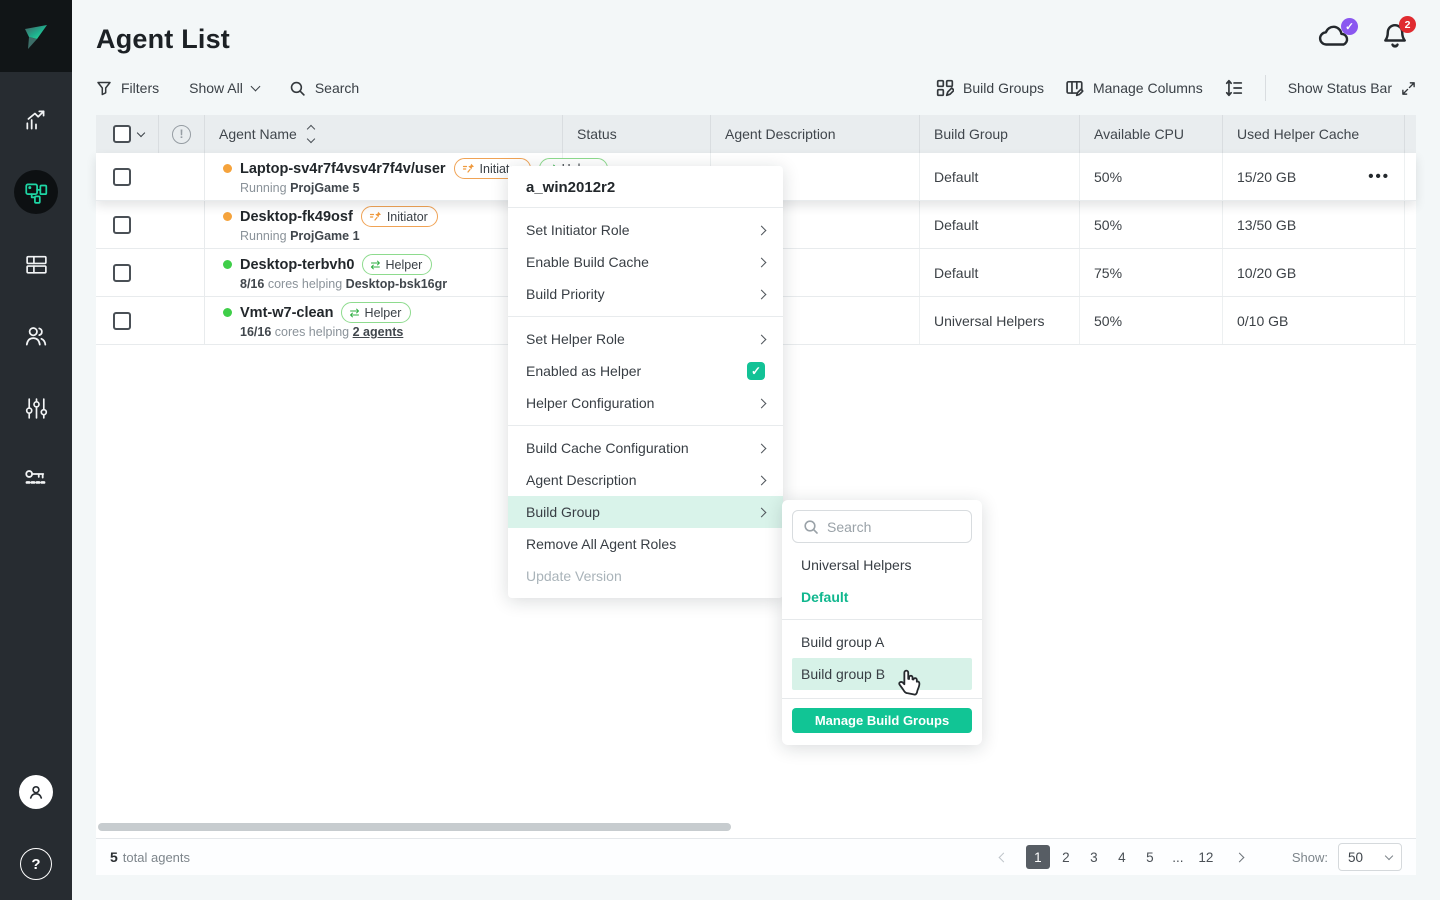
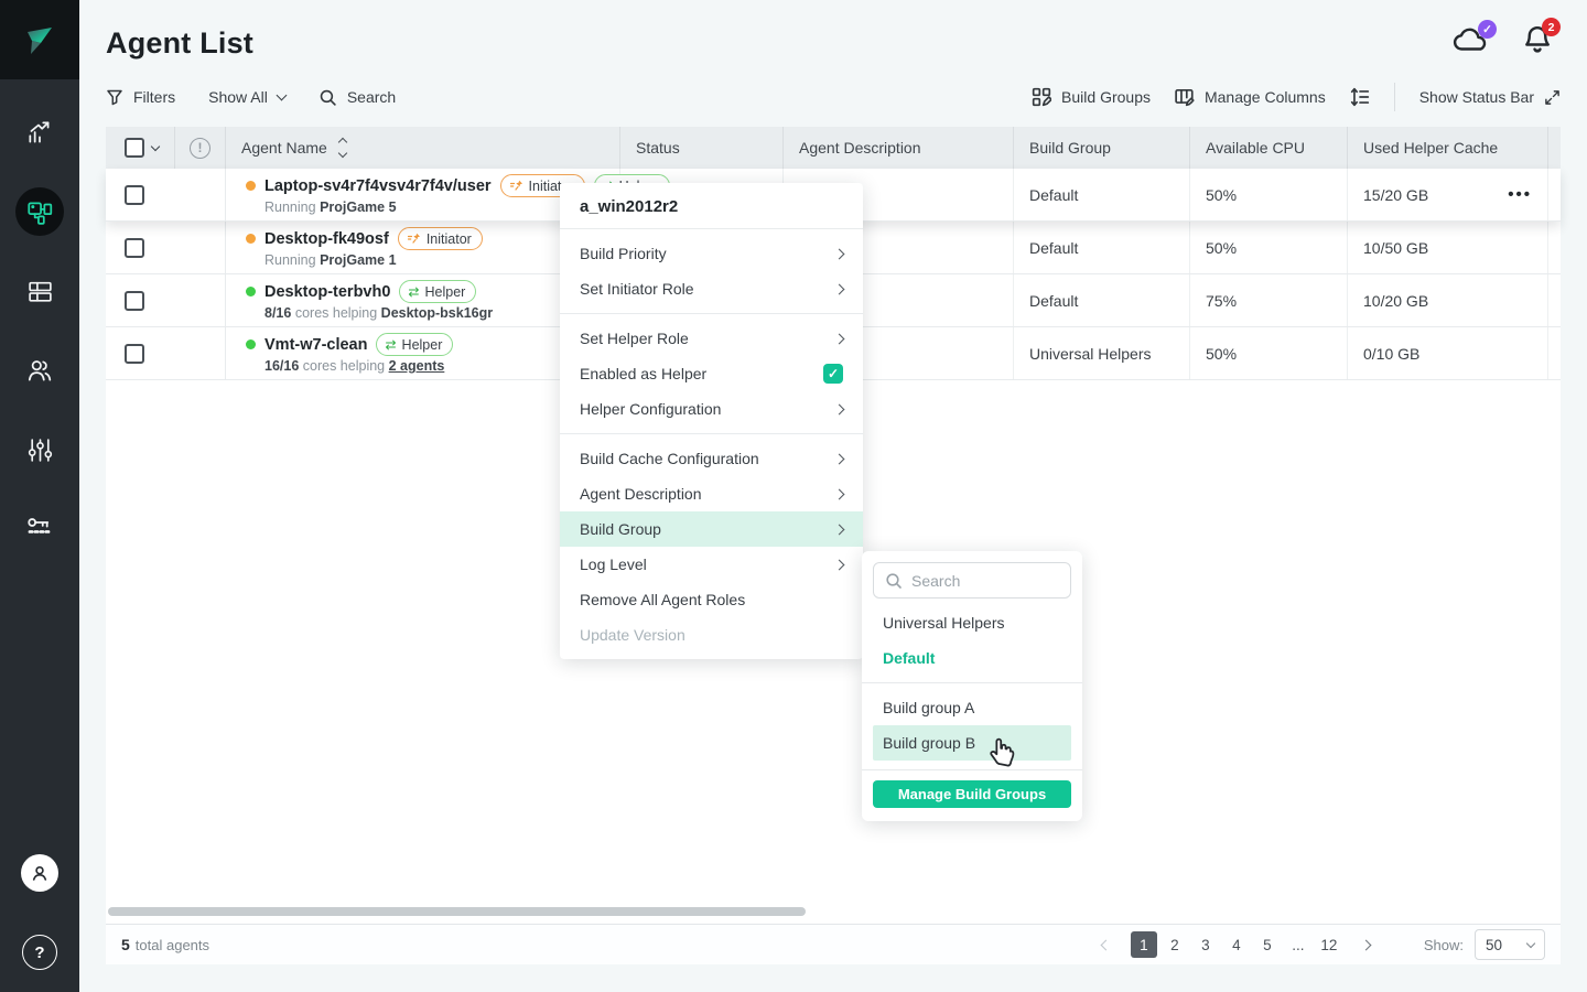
  ?
  Agent List
  ✓
  2
  Filters
  Show All
  Search
  Build Groups
  Manage Columns
  Show Status Bar
  !
  Agent Name
  Status
  Agent Description
  Build Group
  Available CPU
  Used Helper Cache
  Laptop-sv4r7f4vsv4r7f4v/user
  Running ProjGame 5
  Default
  50%
  15/20 GB
  •••
  Desktop-fk49osf
  Initiator
  Running ProjGame 1
  Default
  50%
- 13/50 GB
+ 10/50 GB
  Desktop-terbvh0
  ⇄
  Helper
  8/16 cores helping Desktop-bsk16gr
  Default
  75%
  10/20 GB
  Vmt-w7-clean
  ⇄
  Helper
  16/16 cores helping 2 agents
  Universal Helpers
  50%
  0/10 GB
  a_win2012r2
- Set Initiator Role
+ Build Priority
- Enable Build Cache
- Build Priority
+ Set Initiator Role
  Set Helper Role
  Enabled as Helper
  ✓
  Helper Configuration
  Build Cache Configuration
  Agent Description
  Build Group
+ Log Level
  Remove All Agent Roles
  Update Version
  Search
  Universal Helpers
  Default
  Build group A
  Build group B
  Manage Build Groups
  5
  total agents
  1
  2
  3
  4
  5
  ...
  12
  Show:
  50
